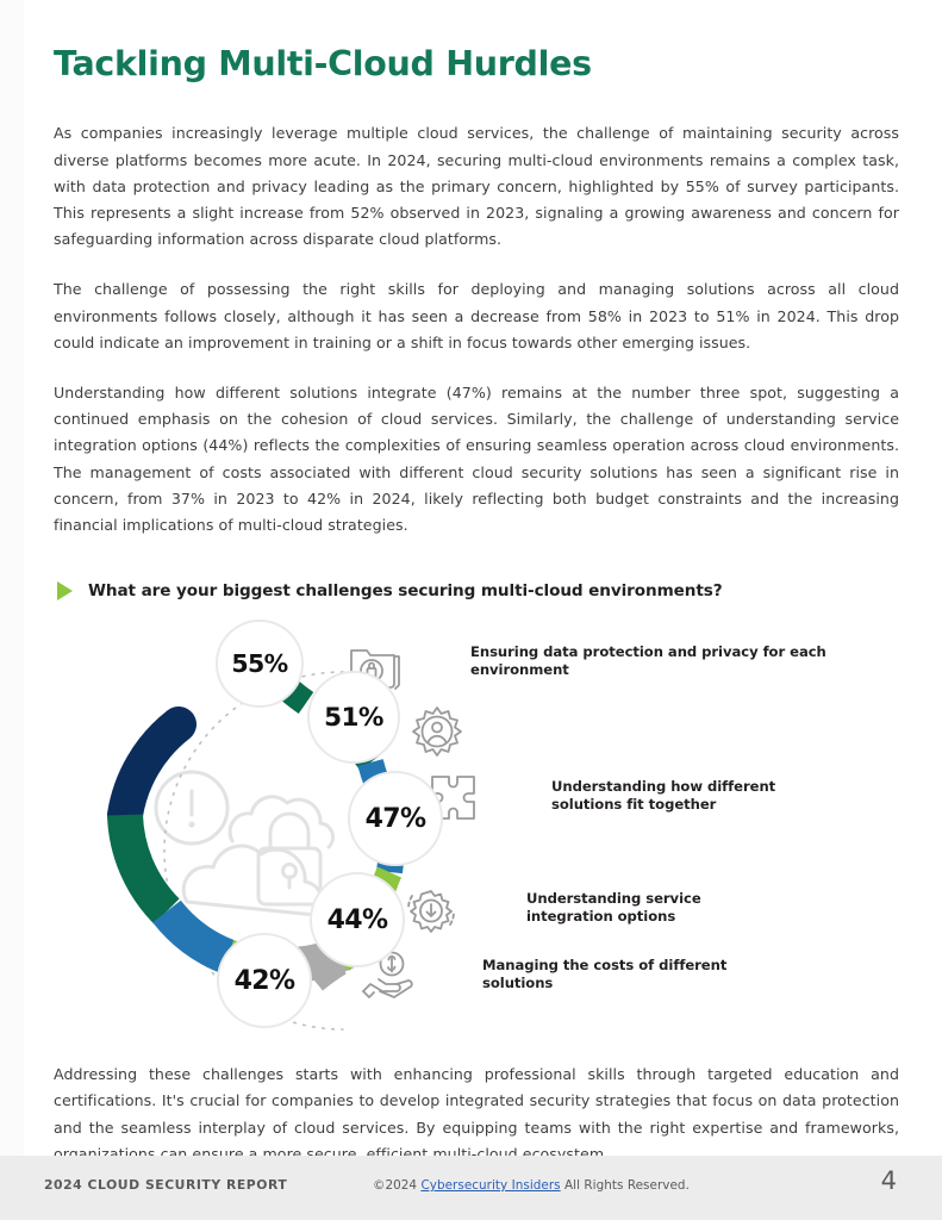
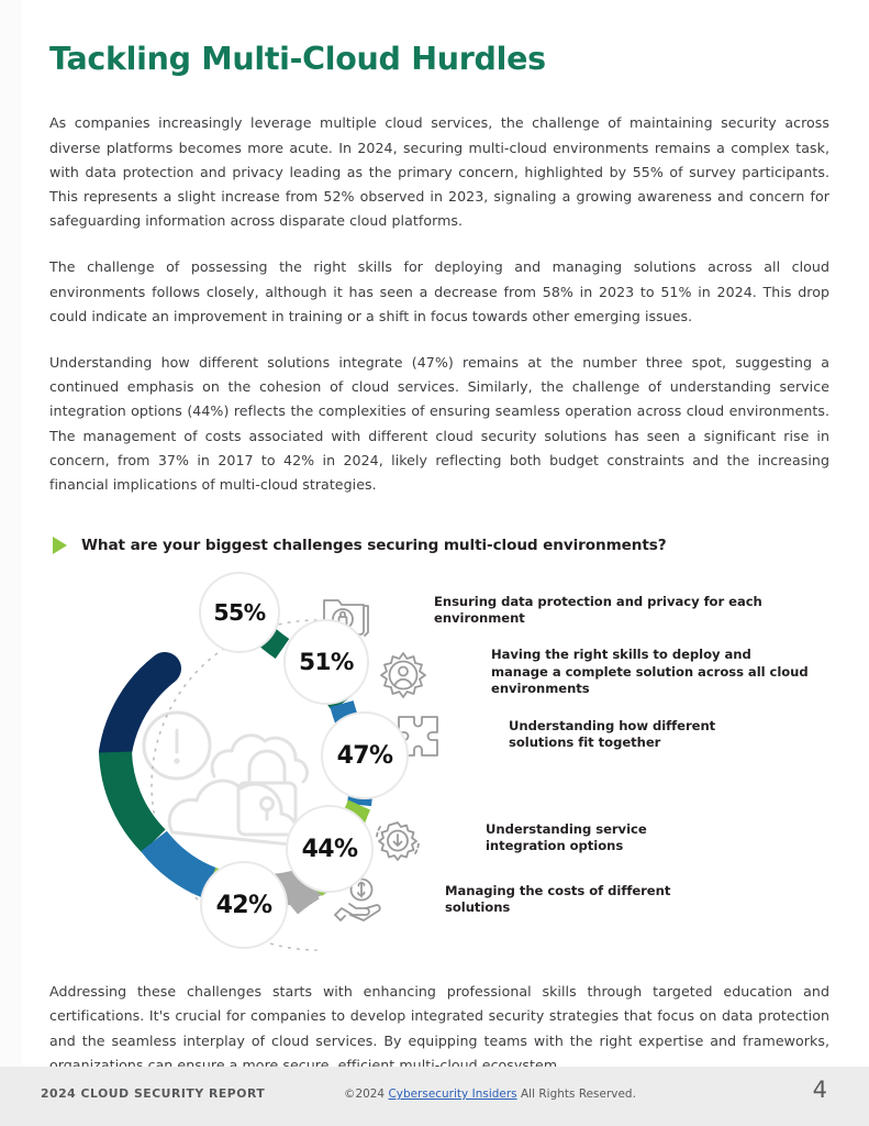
  Tackling Multi-Cloud Hurdles
  As companies increasingly leverage multiple cloud services, the challenge of maintaining security across diverse platforms becomes more acute. In 2024, securing multi-cloud environments remains a complex task, with data protection and privacy leading as the primary concern, highlighted by 55% of survey participants. This represents a slight increase from 52% observed in 2023, signaling a growing awareness and concern for safeguarding information across disparate cloud platforms.
  The challenge of possessing the right skills for deploying and managing solutions across all cloud environments follows closely, although it has seen a decrease from 58% in 2023 to 51% in 2024. This drop could indicate an improvement in training or a shift in focus towards other emerging issues.
- Understanding how different solutions integrate (47%) remains at the number three spot, suggesting a continued emphasis on the cohesion of cloud services. Similarly, the challenge of understanding service integration options (44%) reflects the complexities of ensuring seamless operation across cloud environments. The management of costs associated with different cloud security solutions has seen a significant rise in concern, from 37% in 2023 to 42% in 2024, likely reflecting both budget constraints and the increasing financial implications of multi-cloud strategies.
+ Understanding how different solutions integrate (47%) remains at the number three spot, suggesting a continued emphasis on the cohesion of cloud services. Similarly, the challenge of understanding service integration options (44%) reflects the complexities of ensuring seamless operation across cloud environments. The management of costs associated with different cloud security solutions has seen a significant rise in concern, from 37% in 2017 to 42% in 2024, likely reflecting both budget constraints and the increasing financial implications of multi-cloud strategies.
  What are your biggest challenges securing multi-cloud environments?
  55%
  51%
  47%
  44%
  42%
  Ensuring data protection and privacy for each environment
+ Having the right skills to deploy and manage a complete solution across all cloud environments
  Understanding how different solutions fit together
  Understanding service integration options
  Managing the costs of different solutions
  Addressing these challenges starts with enhancing professional skills through targeted education and certifications. It's crucial for companies to develop integrated security strategies that focus on data protection and the seamless interplay of cloud services. By equipping teams with the right expertise and frameworks, organizations can ensure a more secure, efficient multi-cloud ecosystem.
  2024 CLOUD SECURITY REPORT
  ©2024 Cybersecurity Insiders All Rights Reserved.
  4
